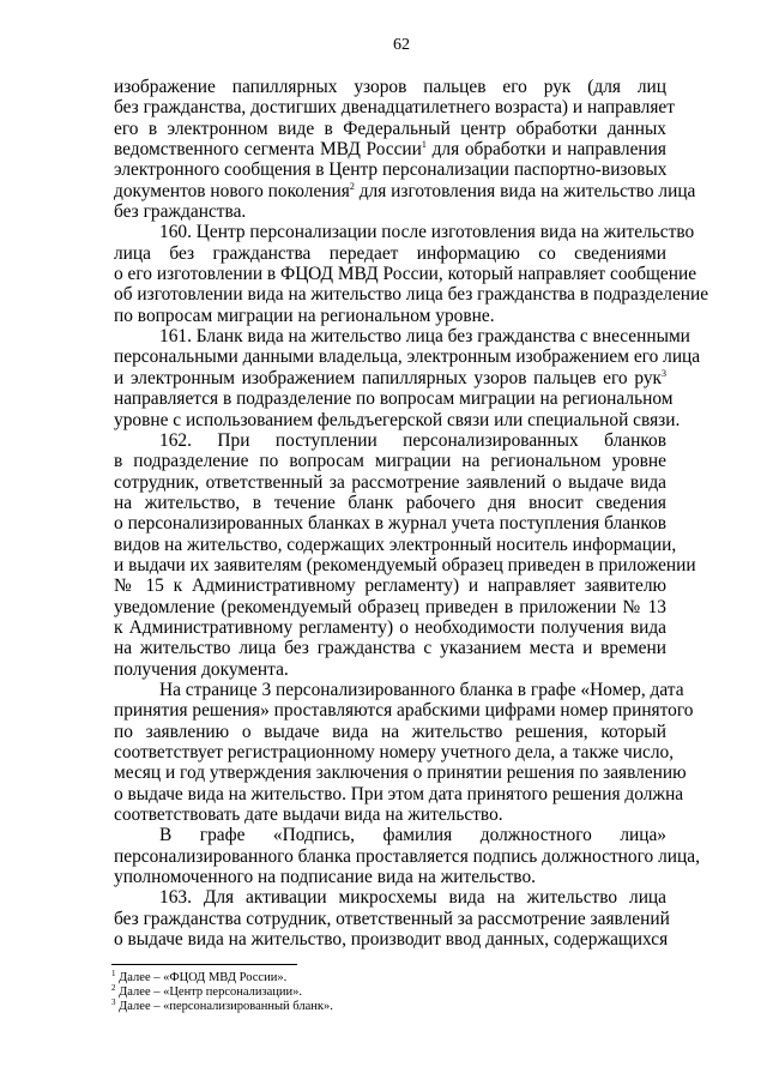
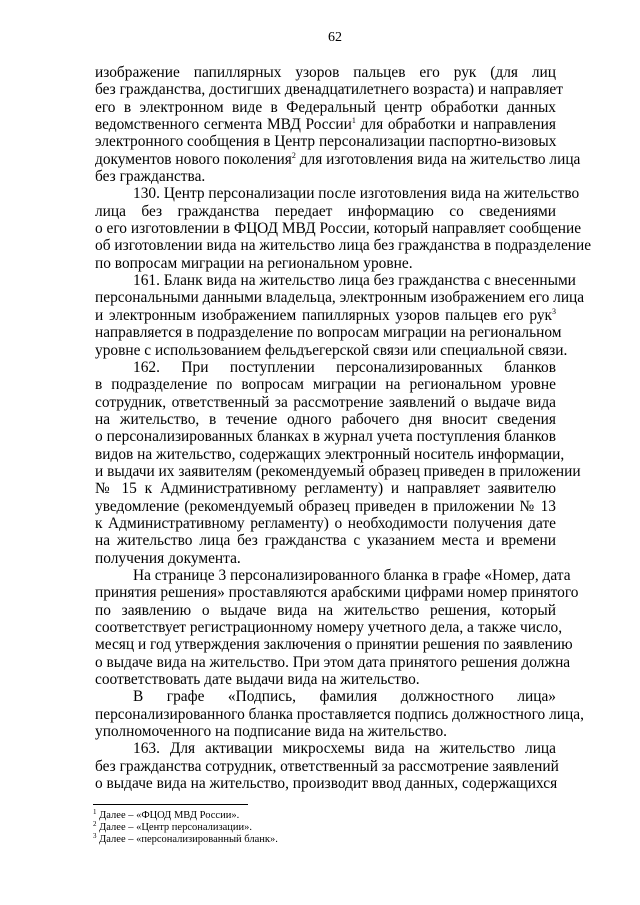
  62
  изображение папиллярных узоров пальцев его рук (для лиц
  без гражданства, достигших двенадцатилетнего возраста) и направляет
  его в электронном виде в Федеральный центр обработки данных
  ведомственного сегмента МВД России1 для обработки и направления
  электронного сообщения в Центр персонализации паспортно-визовых
  документов нового поколения2 для изготовления вида на жительство лица
  без гражданства.
- 160. Центр персонализации после изготовления вида на жительство
+ 130. Центр персонализации после изготовления вида на жительство
  лица без гражданства передает информацию со сведениями
  о его изготовлении в ФЦОД МВД России, который направляет сообщение
  об изготовлении вида на жительство лица без гражданства в подразделение
  по вопросам миграции на региональном уровне.
  161. Бланк вида на жительство лица без гражданства с внесенными
  персональными данными владельца, электронным изображением его лица
  и электронным изображением папиллярных узоров пальцев его рук3
  направляется в подразделение по вопросам миграции на региональном
  уровне с использованием фельдъегерской связи или специальной связи.
  162. При поступлении персонализированных бланков
  в подразделение по вопросам миграции на региональном уровне
  сотрудник, ответственный за рассмотрение заявлений о выдаче вида
- на жительство, в течение бланк рабочего дня вносит сведения
+ на жительство, в течение одного рабочего дня вносит сведения
  о персонализированных бланках в журнал учета поступления бланков
  видов на жительство, содержащих электронный носитель информации,
  и выдачи их заявителям (рекомендуемый образец приведен в приложении
  № 15 к Административному регламенту) и направляет заявителю
  уведомление (рекомендуемый образец приведен в приложении № 13
- к Административному регламенту) о необходимости получения вида
+ к Административному регламенту) о необходимости получения дате
  на жительство лица без гражданства с указанием места и времени
  получения документа.
  На странице 3 персонализированного бланка в графе «Номер, дата
  принятия решения» проставляются арабскими цифрами номер принятого
  по заявлению о выдаче вида на жительство решения, который
  соответствует регистрационному номеру учетного дела, а также число,
  месяц и год утверждения заключения о принятии решения по заявлению
  о выдаче вида на жительство. При этом дата принятого решения должна
  соответствовать дате выдачи вида на жительство.
  В графе «Подпись, фамилия должностного лица»
  персонализированного бланка проставляется подпись должностного лица,
  уполномоченного на подписание вида на жительство.
  163. Для активации микросхемы вида на жительство лица
  без гражданства сотрудник, ответственный за рассмотрение заявлений
  о выдаче вида на жительство, производит ввод данных, содержащихся
  1 Далее – «ФЦОД МВД России».
  2 Далее – «Центр персонализации».
  3 Далее – «персонализированный бланк».
